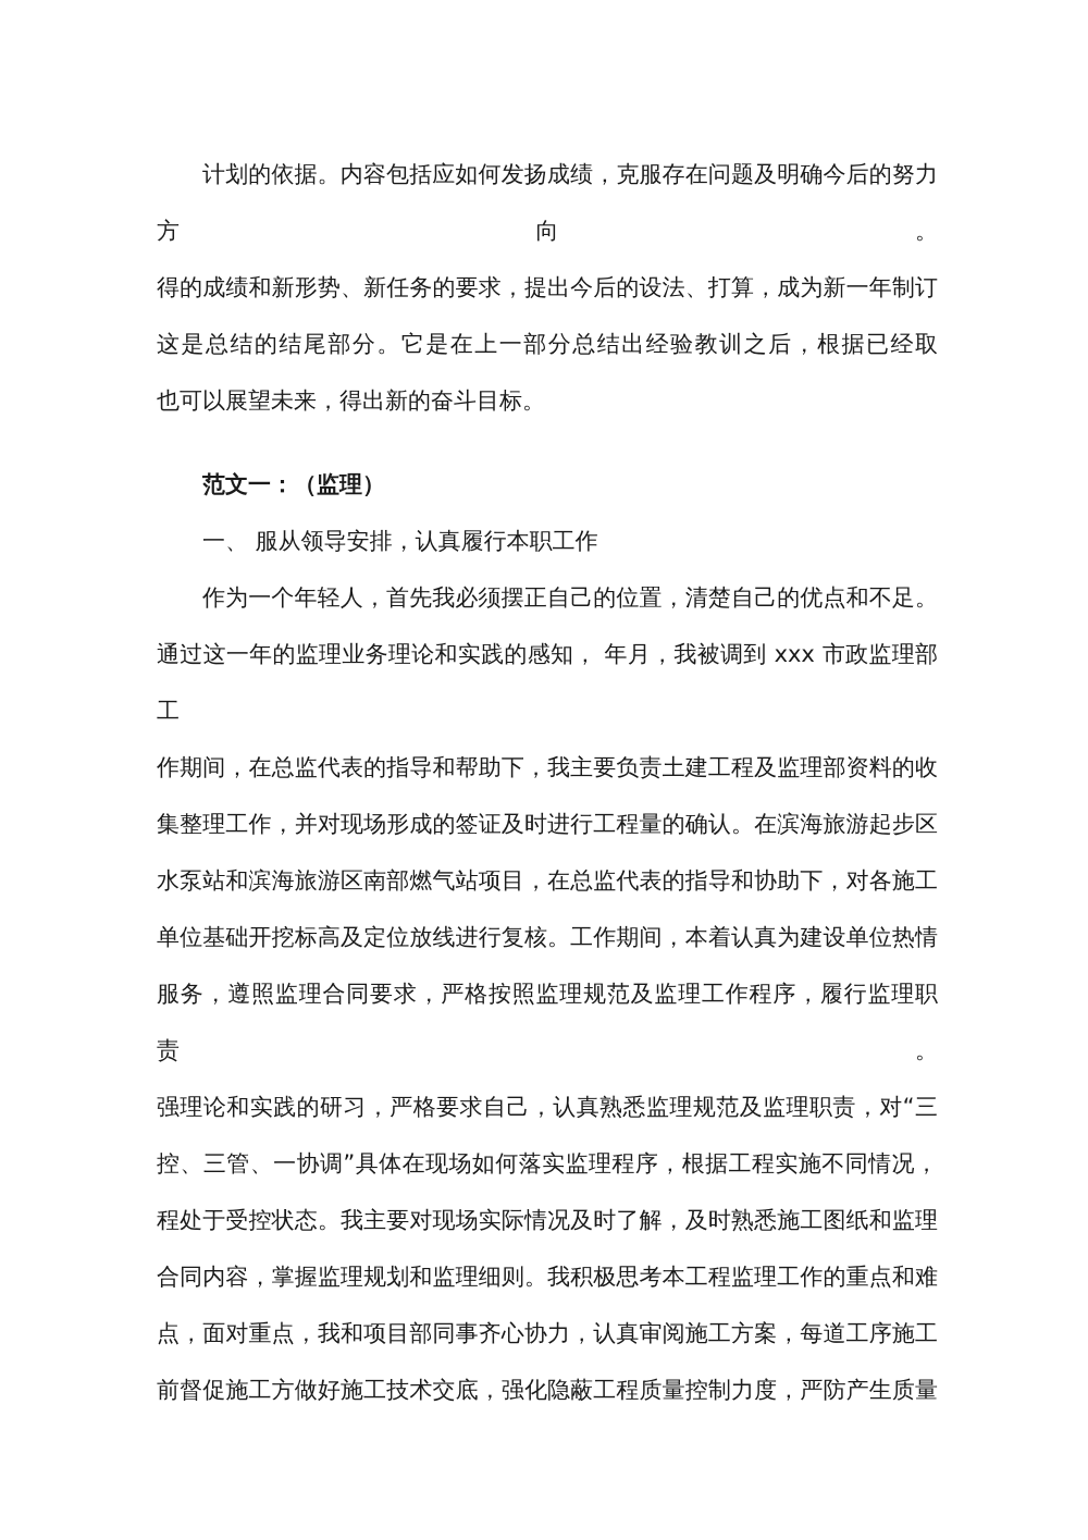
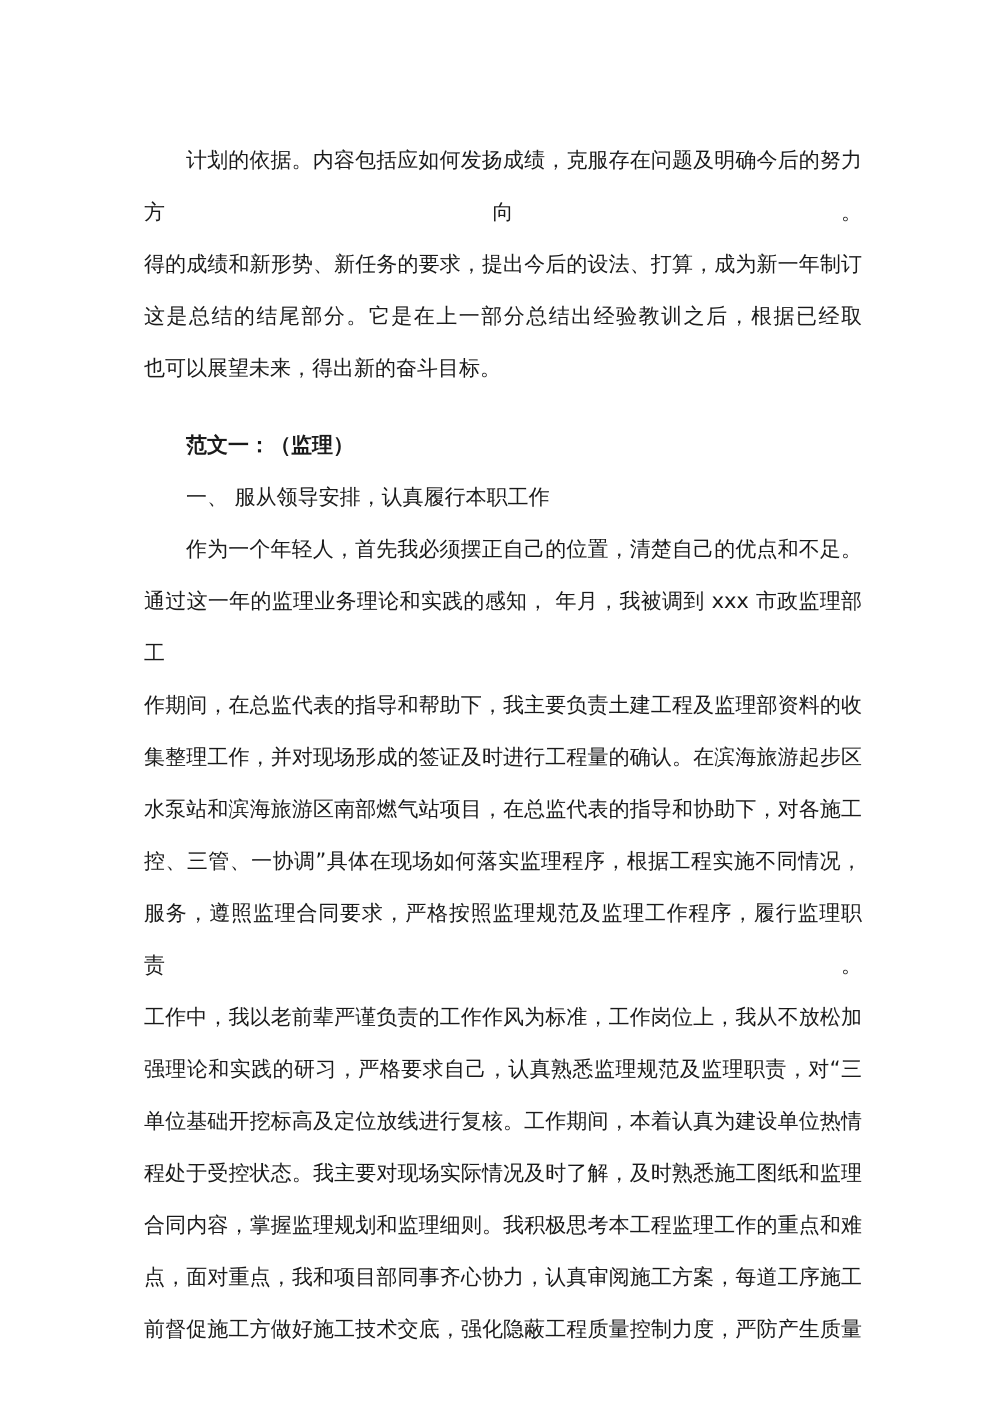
  计划的依据。内容包括应如何发扬成绩，克服存在问题及明确今后的努力方向。
  得的成绩和新形势、新任务的要求，提出今后的设法、打算，成为新一年制订
  这是总结的结尾部分。它是在上一部分总结出经验教训之后，根据已经取
  也可以展望未来，得出新的奋斗目标。
  范文一：（监理）
  一、 服从领导安排，认真履行本职工作
  作为一个年轻人，首先我必须摆正自己的位置，清楚自己的优点和不足。
  通过这一年的监理业务理论和实践的感知， 年月，我被调到 xxx 市政监理部工
  作期间，在总监代表的指导和帮助下，我主要负责土建工程及监理部资料的收
  集整理工作，并对现场形成的签证及时进行工程量的确认。在滨海旅游起步区
  水泵站和滨海旅游区南部燃气站项目，在总监代表的指导和协助下，对各施工
- 单位基础开挖标高及定位放线进行复核。工作期间，本着认真为建设单位热情
+ 控、三管、一协调”具体在现场如何落实监理程序，根据工程实施不同情况，
  服务，遵照监理合同要求，严格按照监理规范及监理工作程序，履行监理职责。
+ 工作中，我以老前辈严谨负责的工作作风为标准，工作岗位上，我从不放松加
  强理论和实践的研习，严格要求自己，认真熟悉监理规范及监理职责，对“三
- 控、三管、一协调”具体在现场如何落实监理程序，根据工程实施不同情况，
+ 单位基础开挖标高及定位放线进行复核。工作期间，本着认真为建设单位热情
  程处于受控状态。我主要对现场实际情况及时了解，及时熟悉施工图纸和监理
  合同内容，掌握监理规划和监理细则。我积极思考本工程监理工作的重点和难
  点，面对重点，我和项目部同事齐心协力，认真审阅施工方案，每道工序施工
  前督促施工方做好施工技术交底，强化隐蔽工程质量控制力度，严防产生质量
